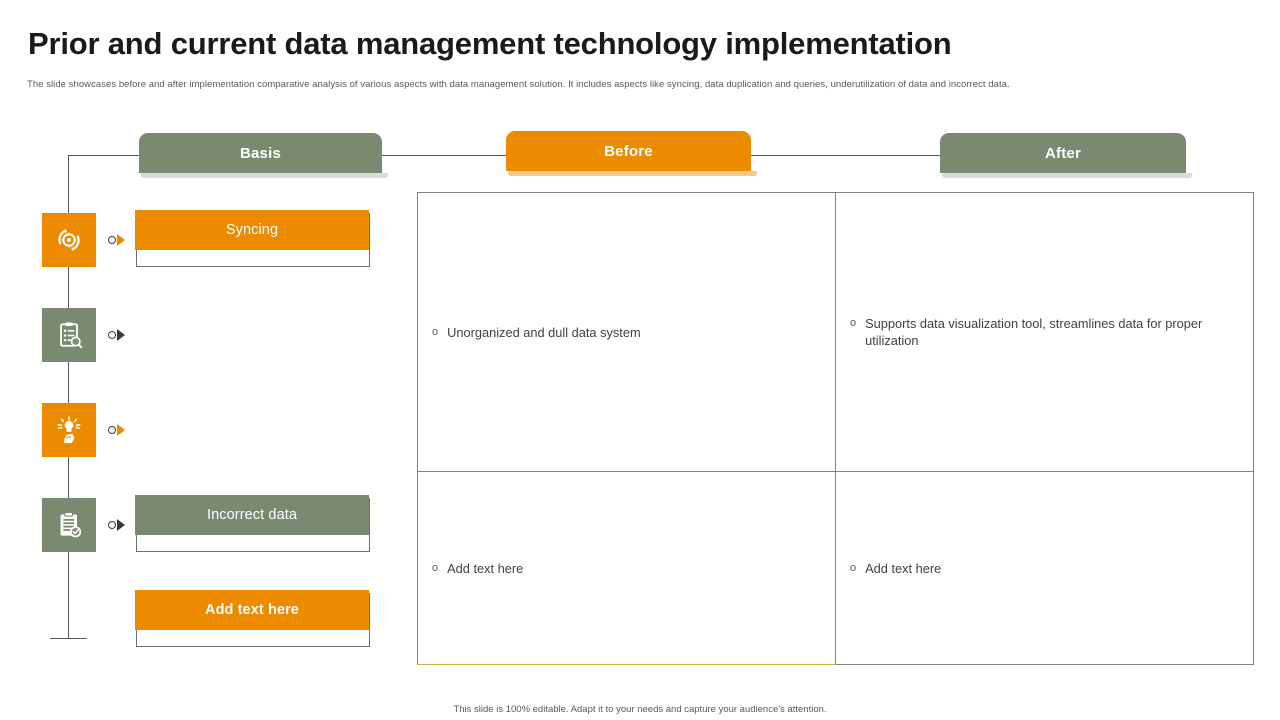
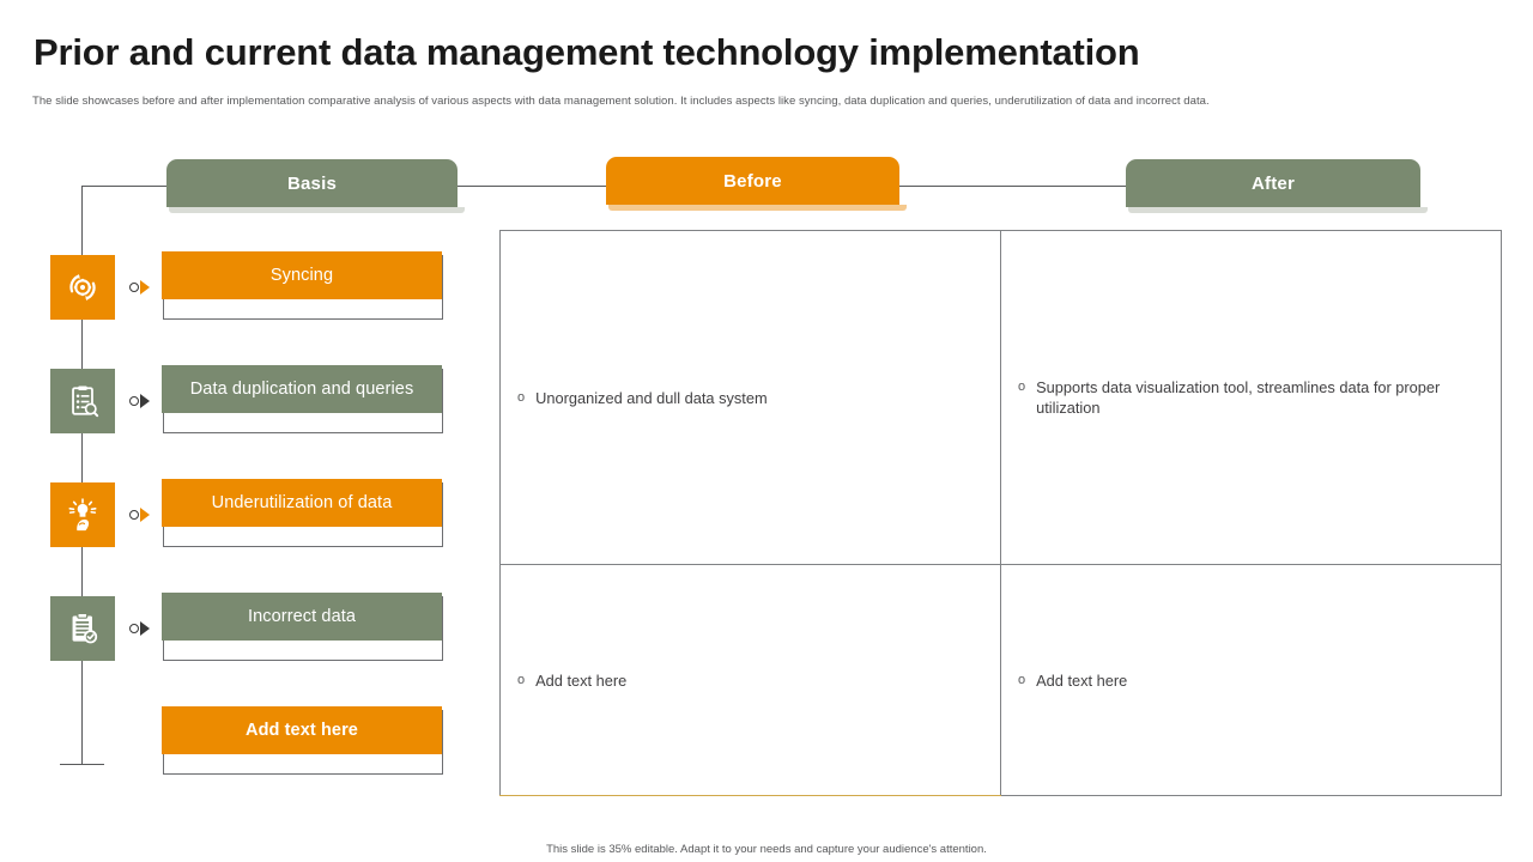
  Prior and current data management technology implementation
  The slide showcases before and after implementation comparative analysis of various aspects with data management solution. It includes aspects like syncing, data duplication and queries, underutilization of data and incorrect data.
  Basis
  Before
  After
  Syncing
+ Data duplication and queries
+ Underutilization of data
  Incorrect data
  Add text here
  o Unorganized and dull data system	o Supports data visualization tool, streamlines data for proper utilization
  o Add text here	o Add text here
- This slide is 100% editable. Adapt it to your needs and capture your audience's attention.
+ This slide is 35% editable. Adapt it to your needs and capture your audience's attention.
